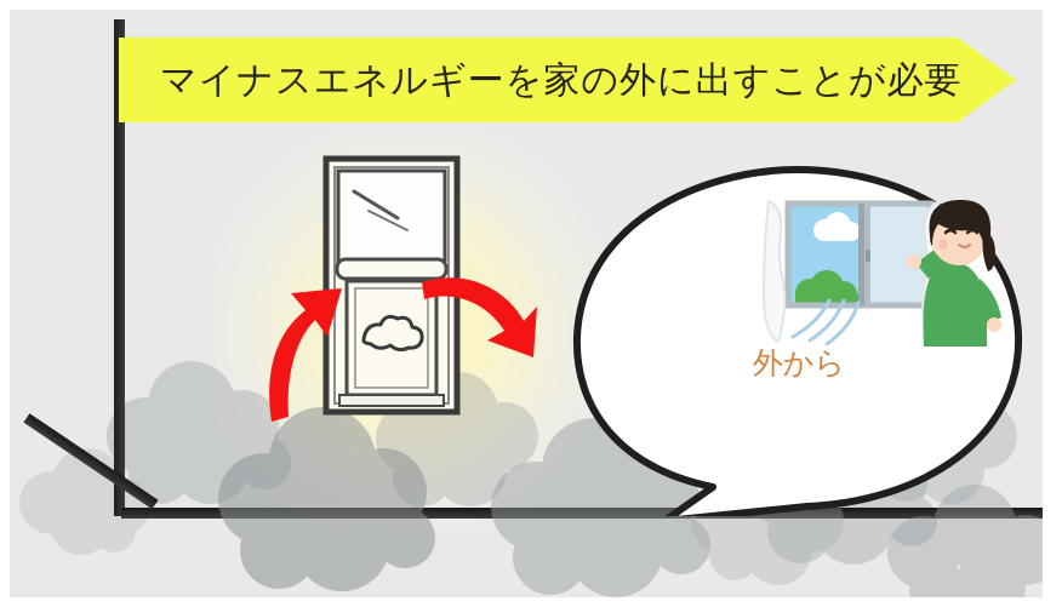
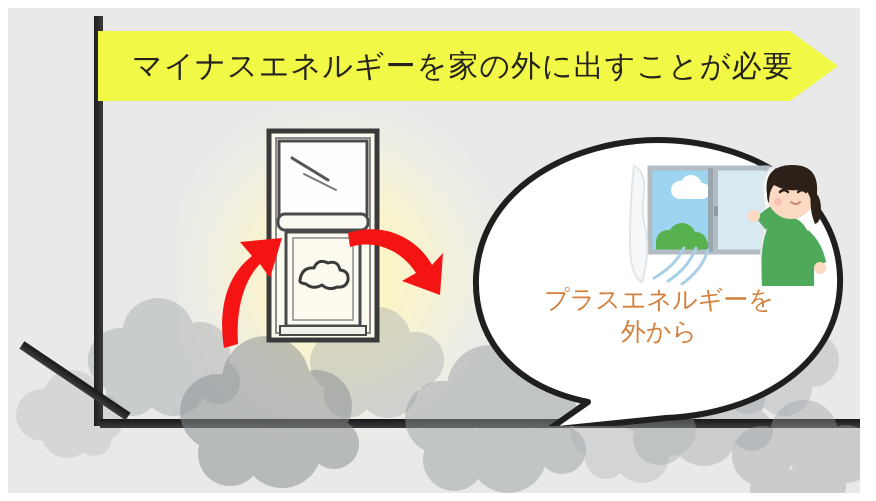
+ プラスエネルギーを
  外から
  マイナスエネルギーを家の外に出すことが必要
